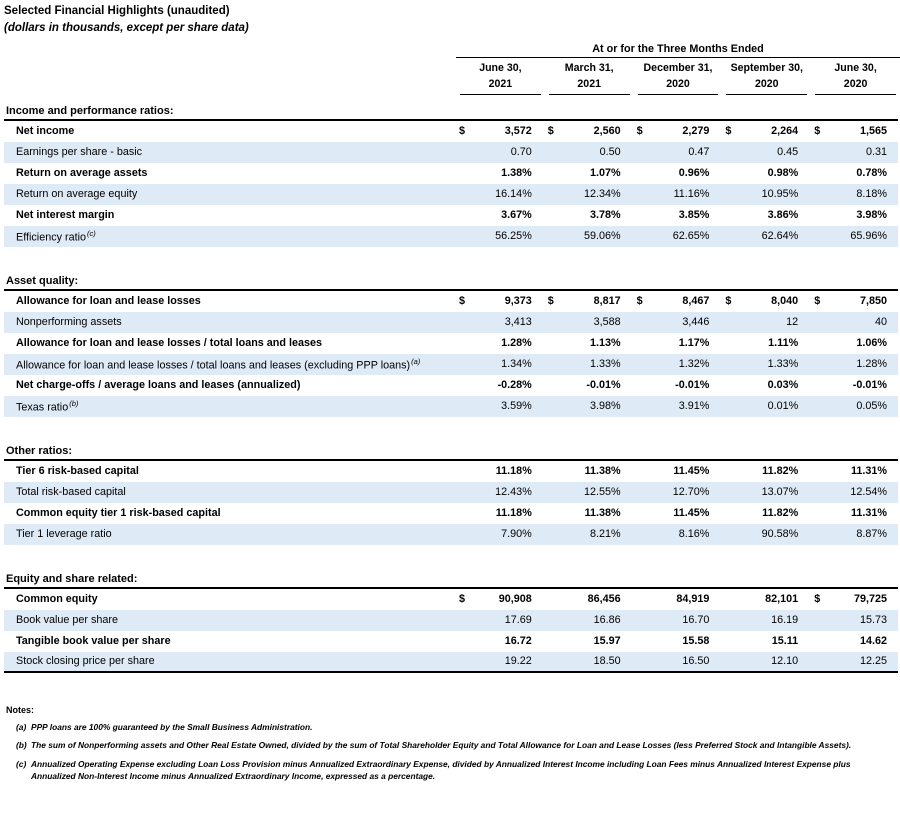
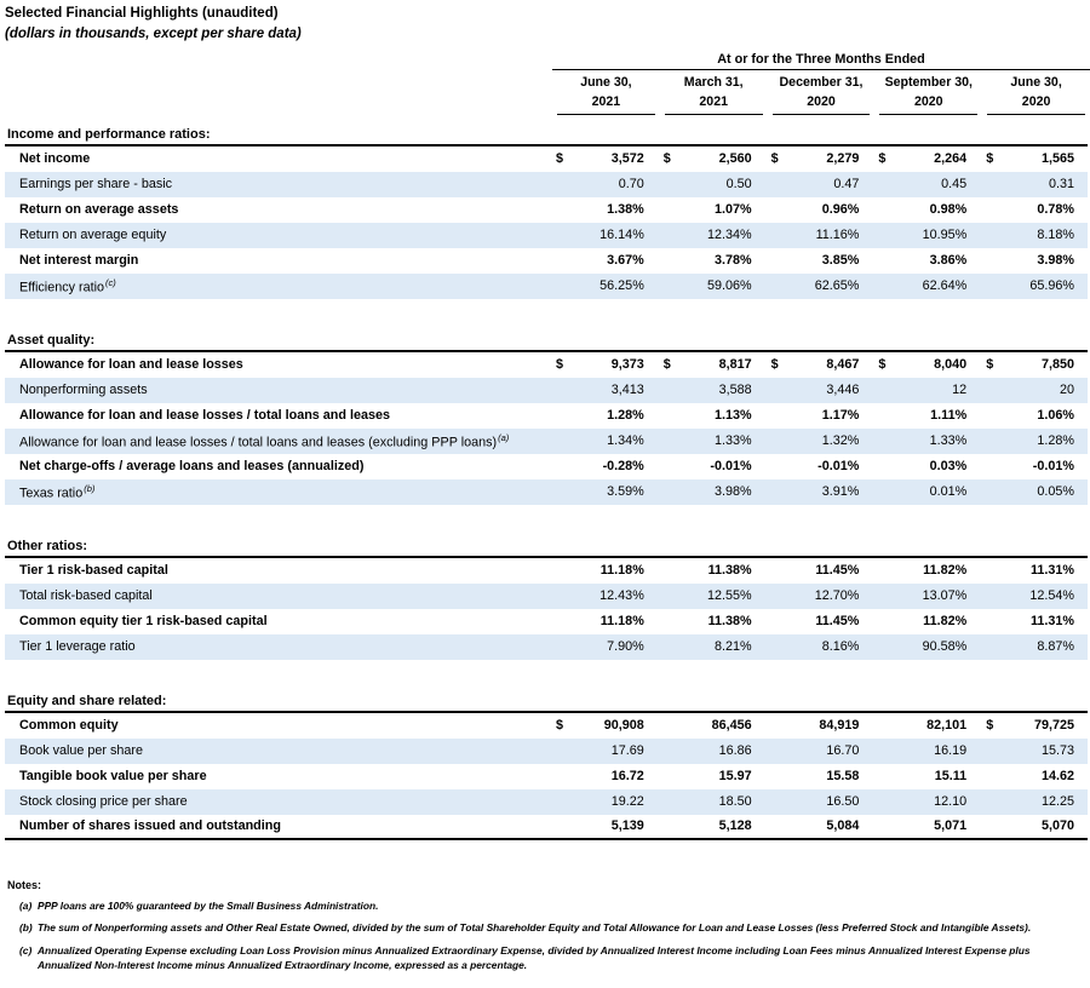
  Selected Financial Highlights (unaudited)
  (dollars in thousands, except per share data)
  At or for the Three Months Ended
  June 30,
  2021
  March 31,
  2021
  December 31,
  2020
  September 30,
  2020
  June 30,
  2020
  Income and performance ratios:
  Net income
  $
  3,572
  $
  2,560
  $
  2,279
  $
  2,264
  $
  1,565
  Earnings per share - basic
  0.70
  0.50
  0.47
  0.45
  0.31
  Return on average assets
  1.38%
  1.07%
  0.96%
  0.98%
  0.78%
  Return on average equity
  16.14%
  12.34%
  11.16%
  10.95%
  8.18%
  Net interest margin
  3.67%
  3.78%
  3.85%
  3.86%
  3.98%
  Efficiency ratio(c)
  56.25%
  59.06%
  62.65%
  62.64%
  65.96%
  Asset quality:
  Allowance for loan and lease losses
  $
  9,373
  $
  8,817
  $
  8,467
  $
  8,040
  $
  7,850
  Nonperforming assets
  3,413
  3,588
  3,446
  12
- 40
+ 20
  Allowance for loan and lease losses / total loans and leases
  1.28%
  1.13%
  1.17%
  1.11%
  1.06%
  Allowance for loan and lease losses / total loans and leases (excluding PPP loans)(a)
  1.34%
  1.33%
  1.32%
  1.33%
  1.28%
  Net charge-offs / average loans and leases (annualized)
  -0.28%
  -0.01%
  -0.01%
  0.03%
  -0.01%
  Texas ratio(b)
  3.59%
  3.98%
  3.91%
  0.01%
  0.05%
  Other ratios:
- Tier 6 risk-based capital
+ Tier 1 risk-based capital
  11.18%
  11.38%
  11.45%
  11.82%
  11.31%
  Total risk-based capital
  12.43%
  12.55%
  12.70%
  13.07%
  12.54%
  Common equity tier 1 risk-based capital
  11.18%
  11.38%
  11.45%
  11.82%
  11.31%
  Tier 1 leverage ratio
  7.90%
  8.21%
  8.16%
  90.58%
  8.87%
  Equity and share related:
  Common equity
  $
  90,908
  86,456
  84,919
  82,101
  $
  79,725
  Book value per share
  17.69
  16.86
  16.70
  16.19
  15.73
  Tangible book value per share
  16.72
  15.97
  15.58
  15.11
  14.62
  Stock closing price per share
  19.22
  18.50
  16.50
  12.10
  12.25
+ Number of shares issued and outstanding
+ 5,139
+ 5,128
+ 5,084
+ 5,071
+ 5,070
  Notes:
  (a)
  PPP loans are 100% guaranteed by the Small Business Administration.
  (b)
  The sum of Nonperforming assets and Other Real Estate Owned, divided by the sum of Total Shareholder Equity and Total Allowance for Loan and Lease Losses (less Preferred Stock and Intangible Assets).
  (c)
  Annualized Operating Expense excluding Loan Loss Provision minus Annualized Extraordinary Expense, divided by Annualized Interest Income including Loan Fees minus Annualized Interest Expense plus Annualized Non-Interest Income minus Annualized Extraordinary Income, expressed as a percentage.
